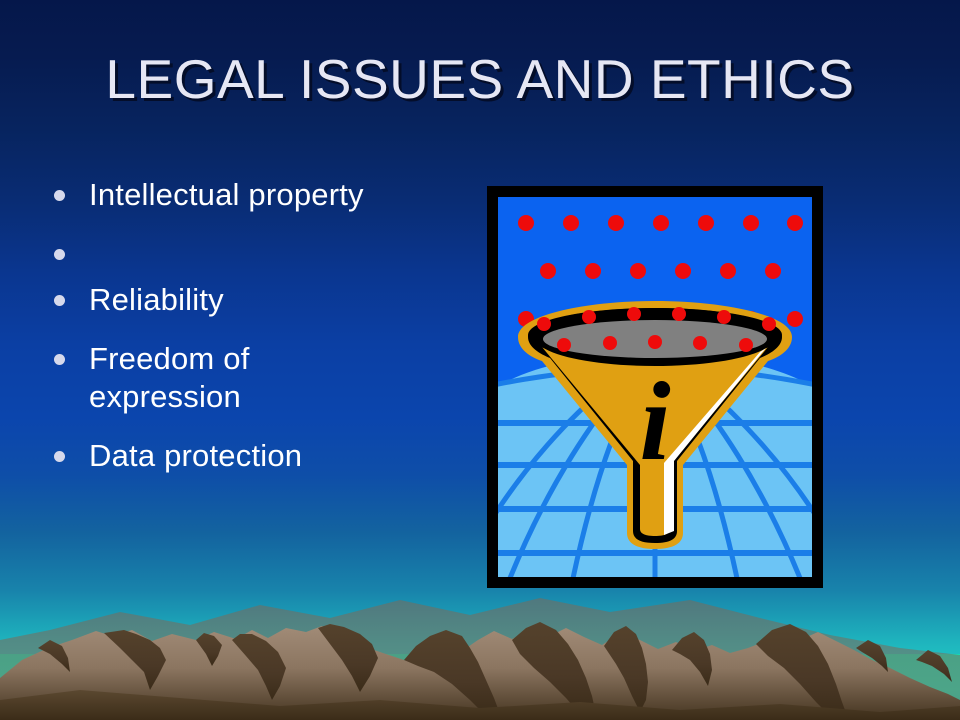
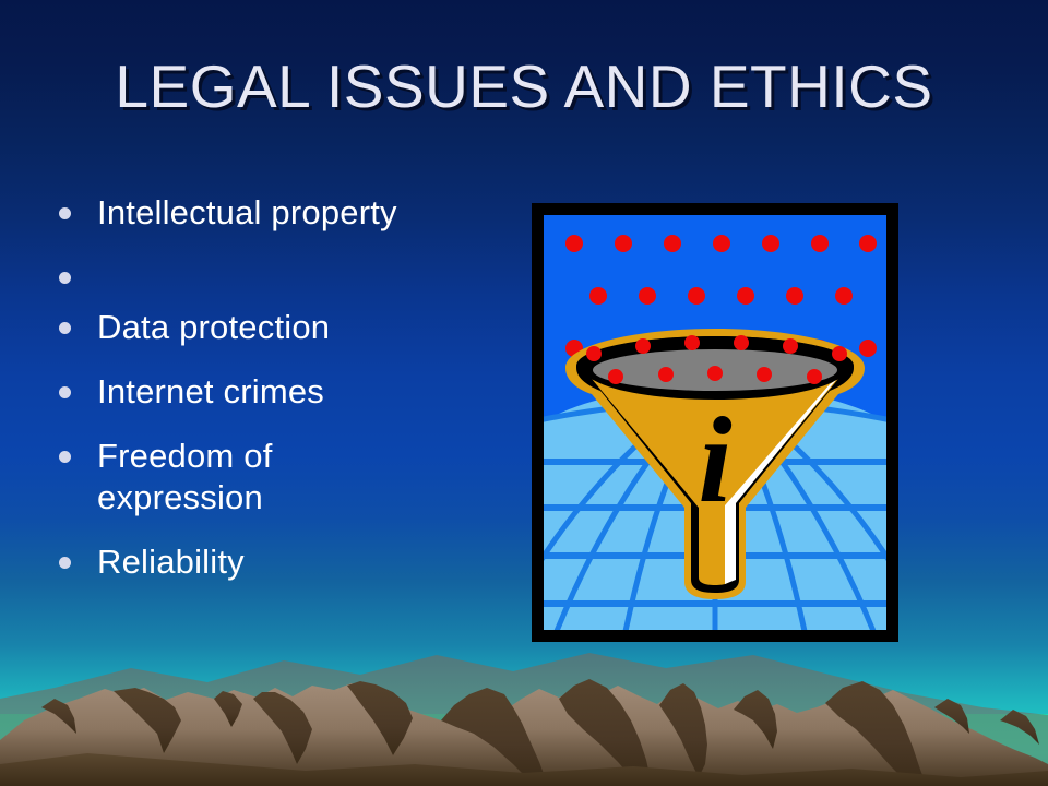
  LEGAL ISSUES AND ETHICS
  Intellectual property
- Reliability
+ Data protection
+ Internet crimes
  Freedom of expression
- Data protection
+ Reliability
  i
